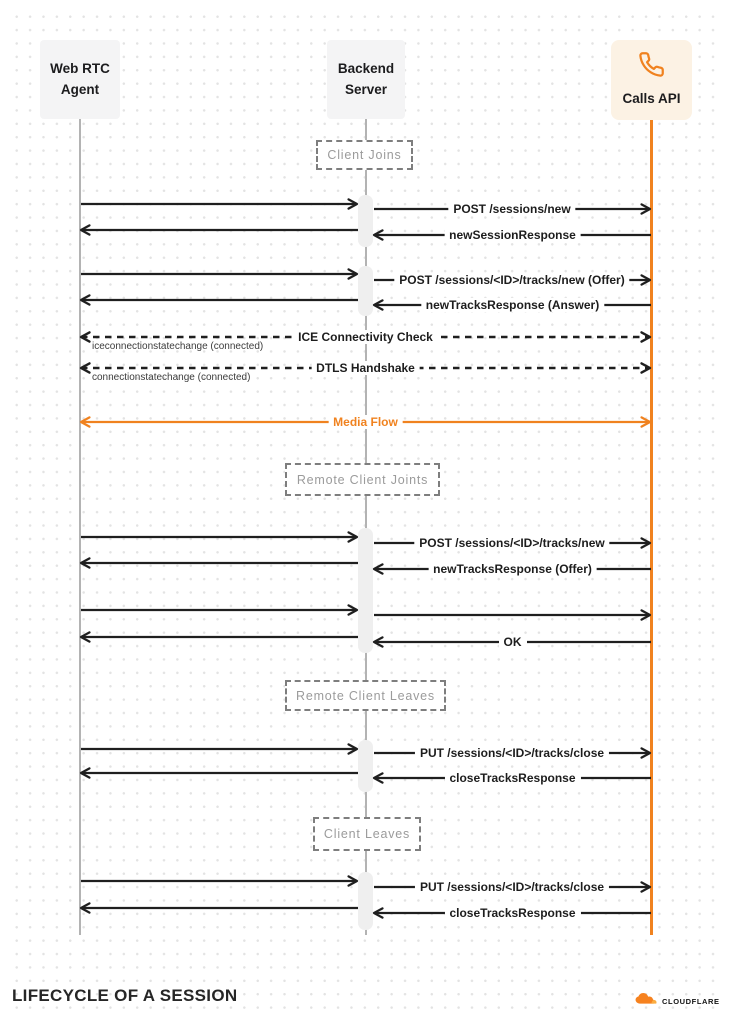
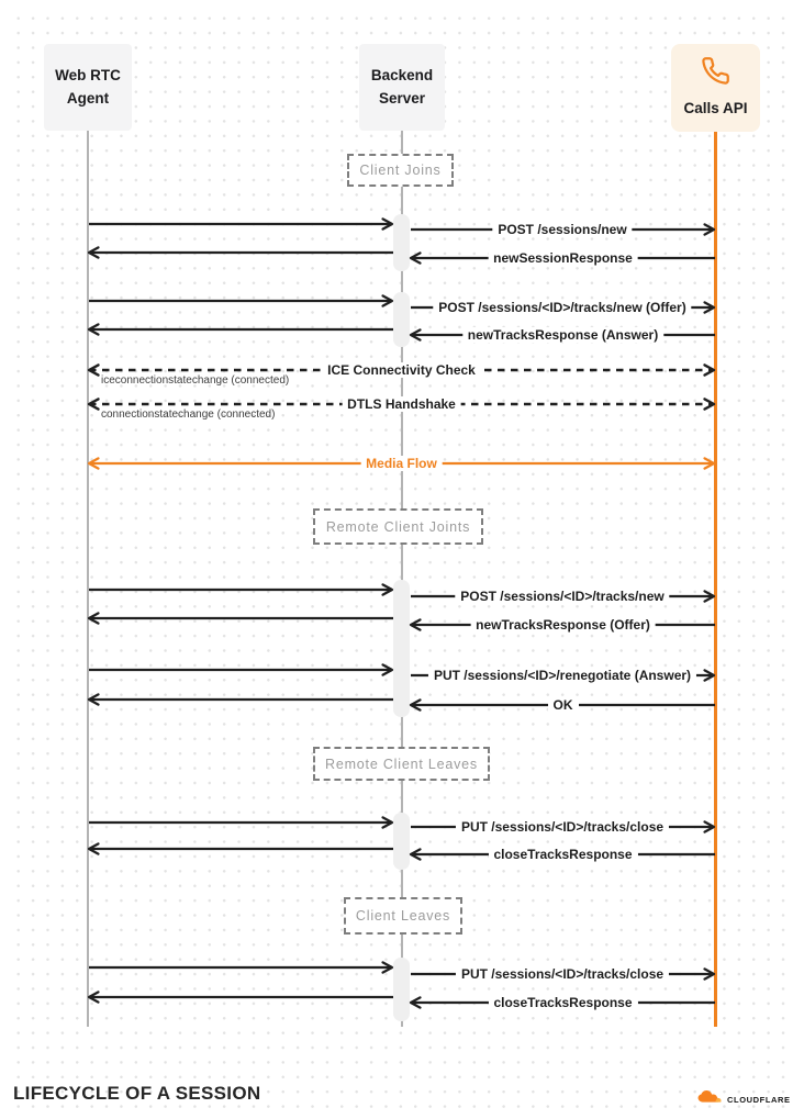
  POST /sessions/new
  newSessionResponse
  POST /sessions/<ID>/tracks/new (Offer)
  newTracksResponse (Answer)
  ICE Connectivity Check
  iceconnectionstatechange (connected)
  DTLS Handshake
  connectionstatechange (connected)
  Media Flow
  POST /sessions/<ID>/tracks/new
  newTracksResponse (Offer)
+ PUT /sessions/<ID>/renegotiate (Answer)
  OK
  PUT /sessions/<ID>/tracks/close
  closeTracksResponse
  PUT /sessions/<ID>/tracks/close
  closeTracksResponse
  Client Joins
  Remote Client Joints
  Remote Client Leaves
  Client Leaves
  Web RTC
  Agent
  Backend
  Server
  Calls API
  LIFECYCLE OF A SESSION
  CLOUDFLARE
